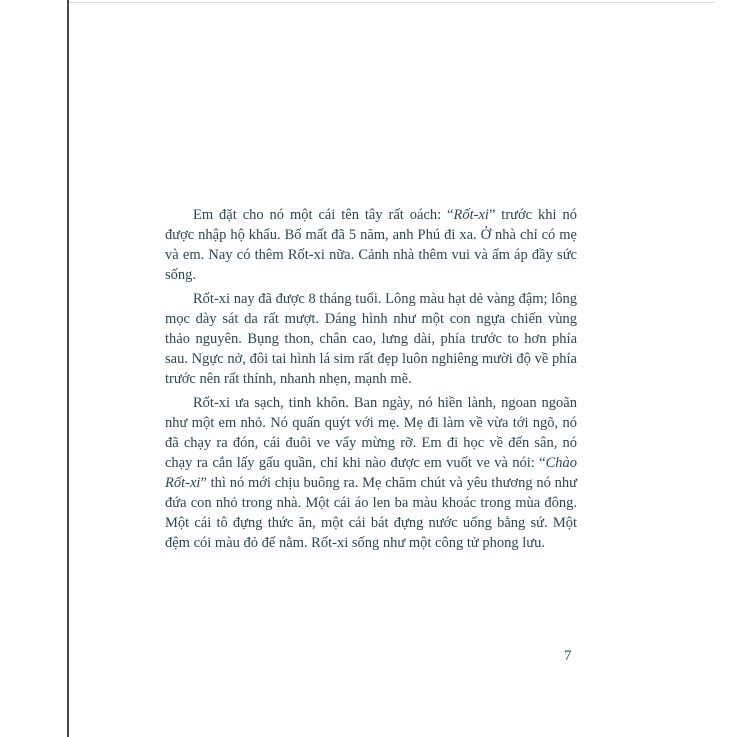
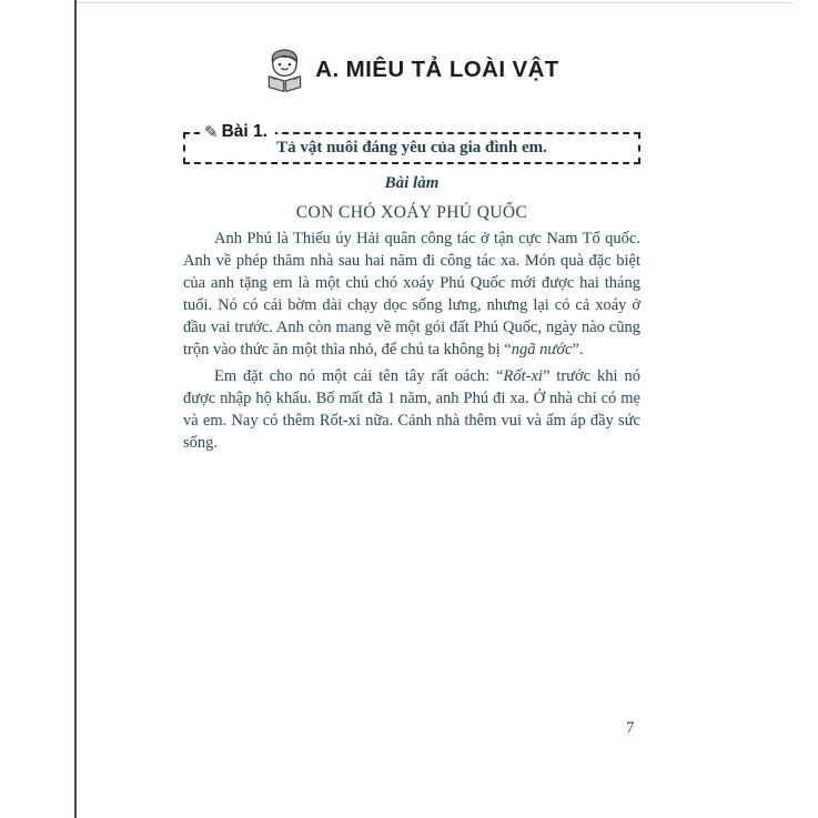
+ A. MIÊU TẢ LOÀI VẬT
+ ✎
+ Bài 1.
+ Tả vật nuôi đáng yêu của gia đình em.
+ Bài làm
+ CON CHÓ XOÁY PHÚ QUỐC
+ Anh Phú là Thiếu úy Hải quân công tác ở tận cực Nam Tổ quốc. Anh về phép thăm nhà sau hai năm đi công tác xa. Món quà đặc biệt của anh tặng em là một chú chó xoáy Phú Quốc mới được hai tháng tuổi. Nó có cái bờm dài chạy dọc sống lưng, nhưng lại có cả xoáy ở đầu vai trước. Anh còn mang về một gói đất Phú Quốc, ngày nào cũng trộn vào thức ăn một thìa nhỏ, để chú ta không bị “ngã nước”.
- Em đặt cho nó một cái tên tây rất oách: “Rốt-xi” trước khi nó được nhập hộ khẩu. Bố mất đã 5 năm, anh Phú đi xa. Ở nhà chỉ có mẹ và em. Nay có thêm Rốt-xi nữa. Cảnh nhà thêm vui và ấm áp đầy sức sống.
+ Em đặt cho nó một cái tên tây rất oách: “Rốt-xi” trước khi nó được nhập hộ khẩu. Bố mất đã 1 năm, anh Phú đi xa. Ở nhà chỉ có mẹ và em. Nay có thêm Rốt-xi nữa. Cảnh nhà thêm vui và ấm áp đầy sức sống.
- Rốt-xi nay đã được 8 tháng tuổi. Lông màu hạt dẻ vàng đậm; lông mọc dày sát da rất mượt. Dáng hình như một con ngựa chiến vùng thảo nguyên. Bụng thon, chân cao, lưng dài, phía trước to hơn phía sau. Ngực nở, đôi tai hình lá sim rất đẹp luôn nghiêng mười độ về phía trước nên rất thính, nhanh nhẹn, mạnh mẽ.
- Rốt-xi ưa sạch, tinh khôn. Ban ngày, nó hiền lành, ngoan ngoãn như một em nhỏ. Nó quấn quýt với mẹ. Mẹ đi làm về vừa tới ngõ, nó đã chạy ra đón, cái đuôi ve vẩy mừng rỡ. Em đi học về đến sân, nó chạy ra cắn lấy gấu quần, chỉ khi nào được em vuốt ve và nói: “Chào Rốt-xi” thì nó mới chịu buông ra. Mẹ chăm chút và yêu thương nó như đứa con nhỏ trong nhà. Một cái áo len ba màu khoác trong mùa đông. Một cái tô đựng thức ăn, một cái bát đựng nước uống bằng sứ. Một đệm cói màu đỏ để nằm. Rốt-xi sống như một công tử phong lưu.
  7
